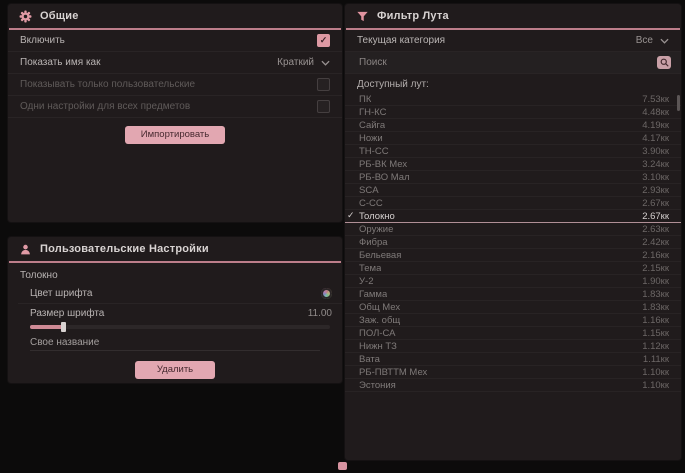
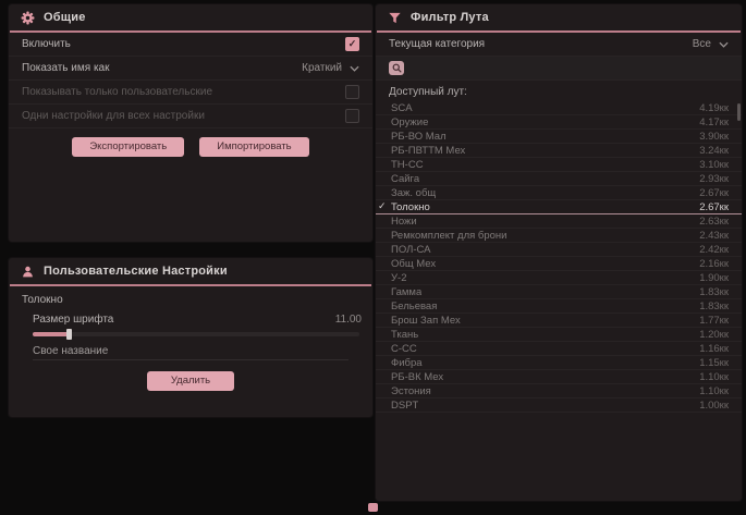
  Общие
  Включить
  ✓
  Показать имя как
  Краткий
  Показывать только пользовательские
- Одни настройки для всех предметов
+ Одни настройки для всех настройки
+ Экспортировать
  Импортировать
  Пользовательские Настройки
  Толокно
- Цвет шрифта
  Размер шрифта
  11.00
  Свое название
  Удалить
  Фильтр Лута
  Текущая категория
  Все
- Поиск
  Доступный лут:
- ПК
- 7.53кк
- ГН-КС
- 4.48кк
- Сайга
+ SCA
  4.19кк
- Ножи
+ Оружие
  4.17кк
- ТН-СС
+ РБ-ВО Мал
  3.90кк
- РБ-ВК Мех
+ РБ-ПВТТМ Мех
  3.24кк
- РБ-ВО Мал
+ ТН-СС
  3.10кк
- SCA
+ Сайга
  2.93кк
- С-СС
+ Заж. общ
  2.67кк
  ✓
  Толокно
  2.67кк
- Оружие
+ Ножи
  2.63кк
+ Ремкомплект для брони
+ 2.43кк
- Фибра
+ ПОЛ-СА
  2.42кк
- Бельевая
+ Общ Мех
  2.16кк
- Тема
- 2.15кк
  У-2
  1.90кк
  Гамма
  1.83кк
- Общ Мех
+ Бельевая
  1.83кк
+ Брош Зап Мех
+ 1.77кк
+ Ткань
+ 1.20кк
- Заж. общ
+ С-СС
  1.16кк
- ПОЛ-СА
+ Фибра
  1.15кк
- Нижн ТЗ
- 1.12кк
- Вата
- 1.11кк
- РБ-ПВТТМ Мех
+ РБ-ВК Мех
  1.10кк
  Эстония
  1.10кк
+ DSPT
+ 1.00кк
